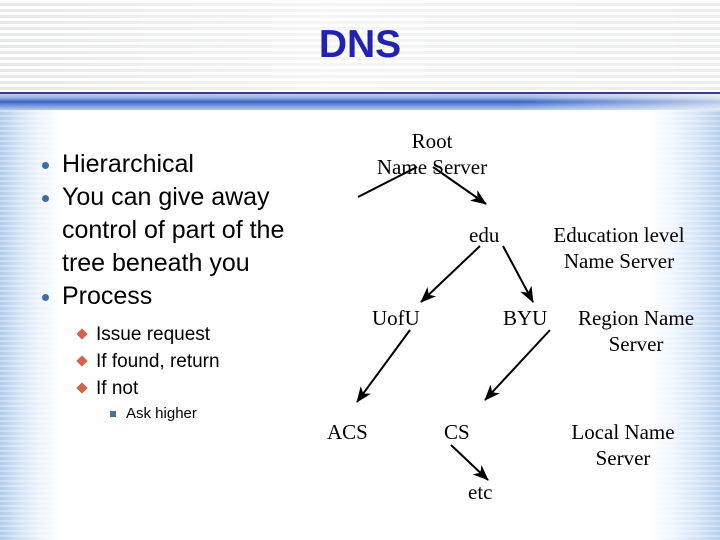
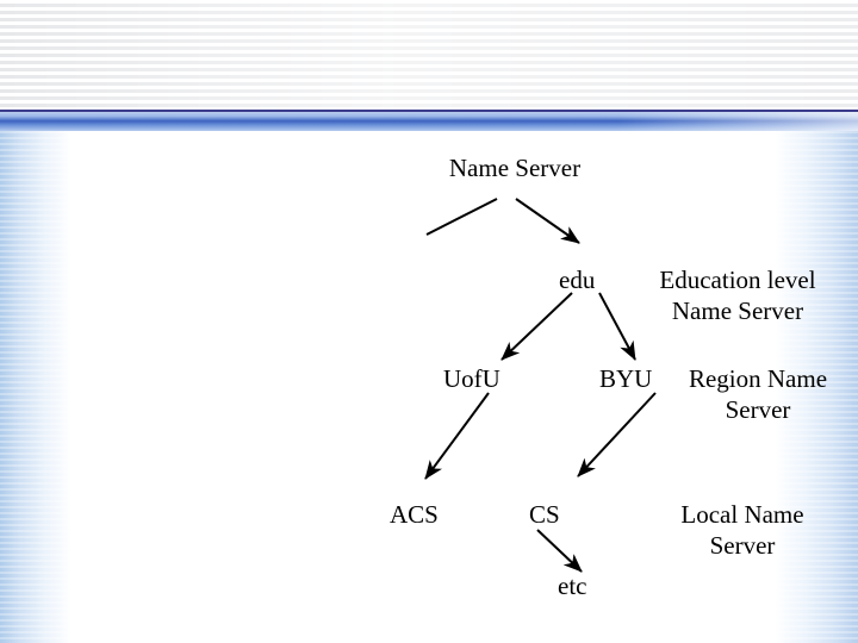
- DNS
- Hierarchical
- You can give away control of part of the tree beneath you
- Process
- Issue request
- If found, return
- If not
- Ask higher
- Root
  Name Server
  edu
  UofU
  BYU
  ACS
  CS
  etc
  Education level
  Name Server
  Region Name
  Server
  Local Name
  Server
